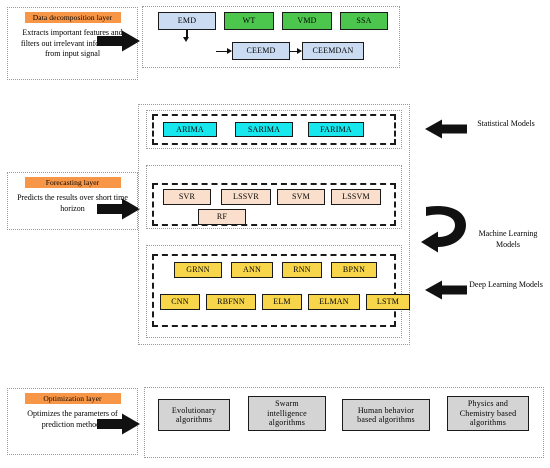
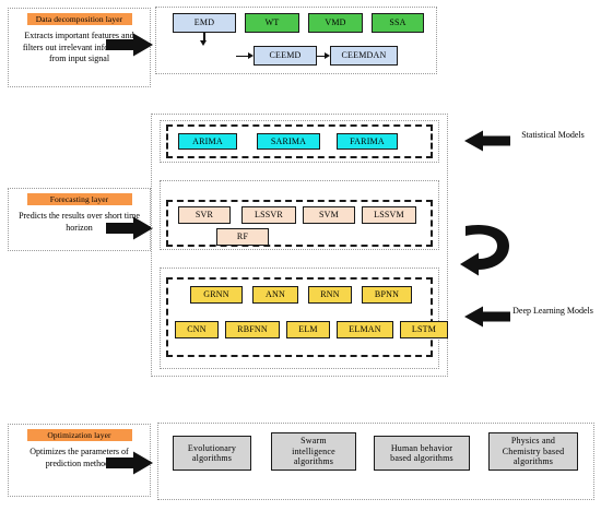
  Data decomposition layer
  Extracts important features and filters out irrelevant inf from input signal
  EMD
  WT
  VMD
  SSA
  CEEMD
  CEEMDAN
  Forecasting layer
  Predicts the results over short time horizon
  ARIMA
  SARIMA
  FARIMA
  Statistical Models
  SVR
  LSSVR
  SVM
  LSSVM
  RF
- Machine Learning Models
  GRNN
  ANN
  RNN
  BPNN
  CNN
  RBFNN
  ELM
  ELMAN
  LSTM
  Deep Learning Models
  Optimization layer
  Optimizes the parameters of prediction metho
  Evolutionary
  algorithms
  Swarm
  intelligence
  algorithms
  Human behavior
  based algorithms
  Physics and
  Chemistry based
  algorithms
